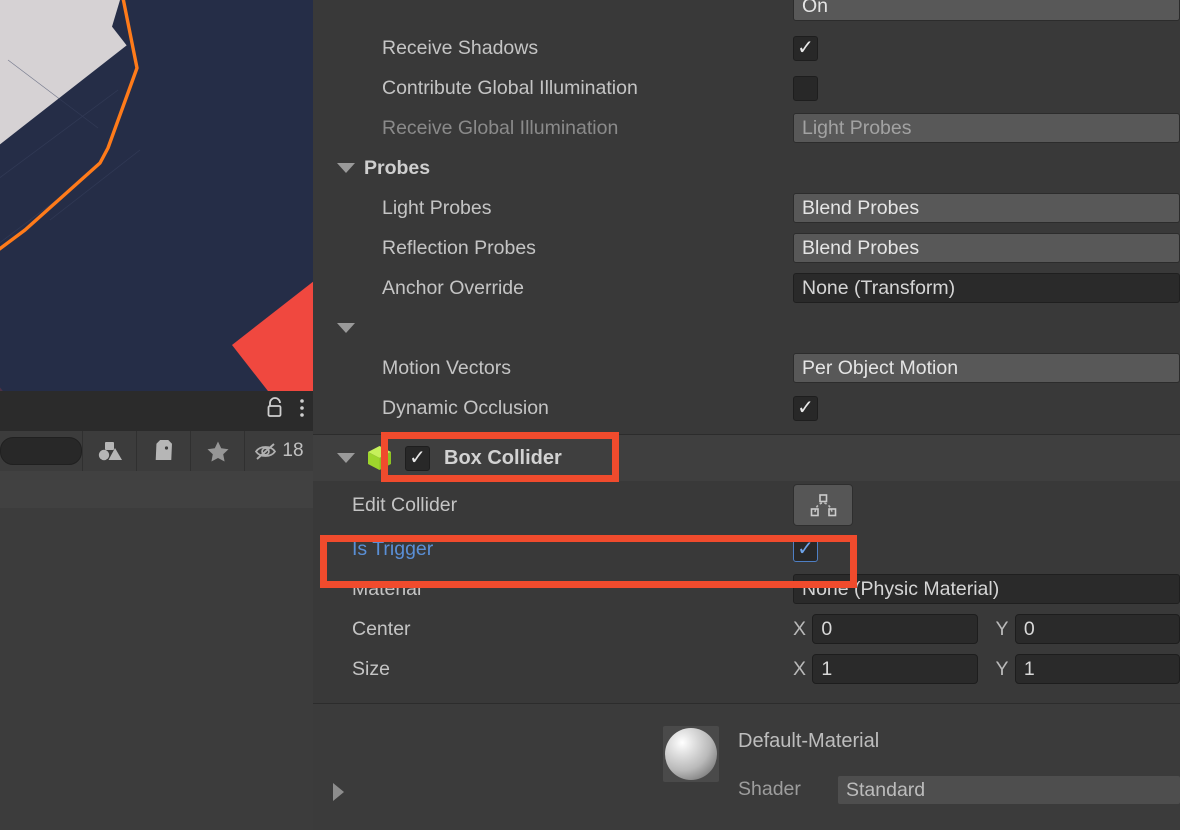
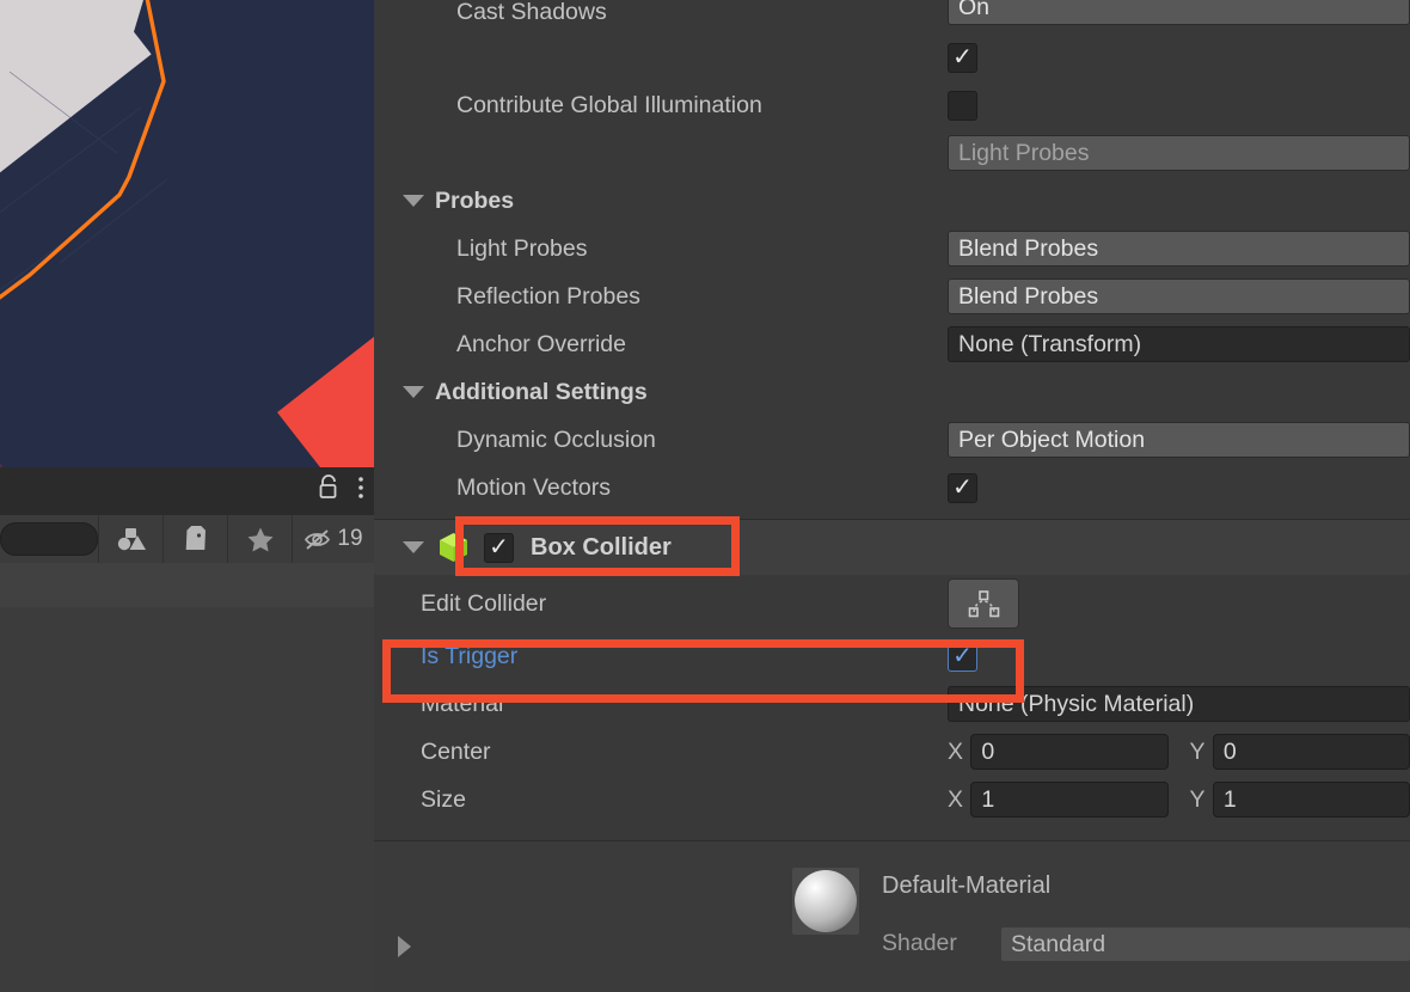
- 18
+ 19
+ Cast Shadows
  On
- Receive Shadows
  ✓
  Contribute Global Illumination
- Receive Global Illumination
  Light Probes
  Probes
  Light Probes
  Blend Probes
  Reflection Probes
  Blend Probes
  Anchor Override
  None (Transform)
+ Additional Settings
- Motion Vectors
+ Dynamic Occlusion
  Per Object Motion
- Dynamic Occlusion
+ Motion Vectors
  ✓
  ✓
  Box Collider
  Edit Collider
  Is Trigger
  ✓
  Material
  None (Physic Material)
  Center
  X
  0
  Y
  0
  Size
  X
  1
  Y
  1
  Default-Material
  Shader
  Standard
